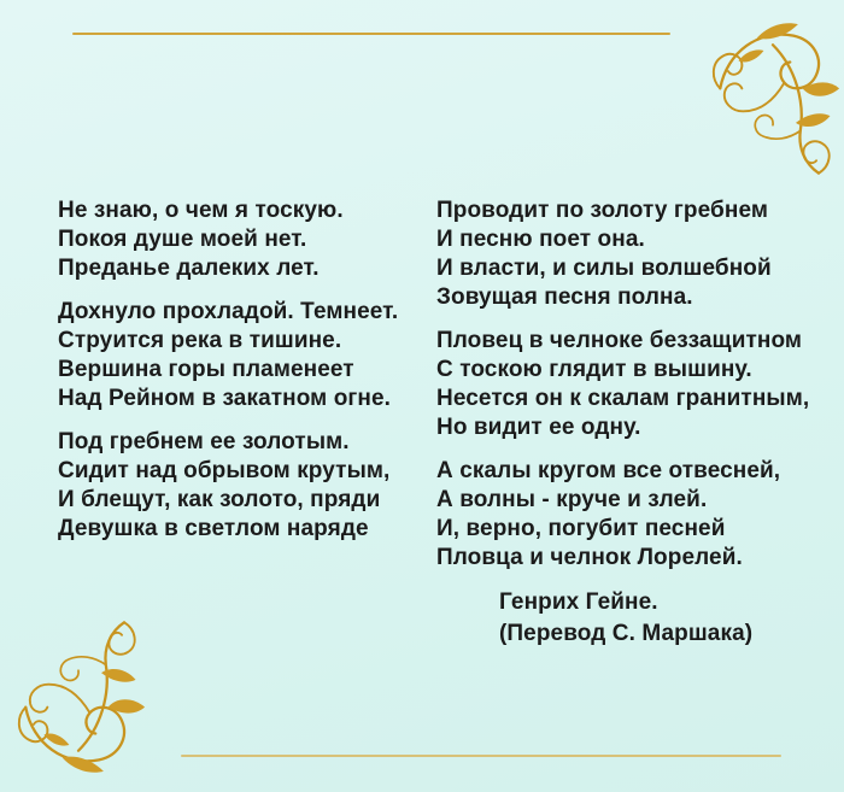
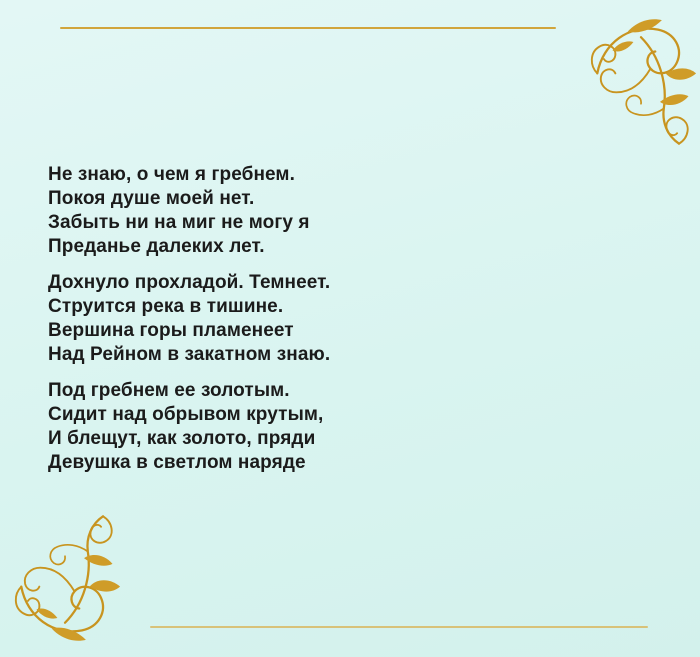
- Не знаю, о чем я тоскую.
+ Не знаю, о чем я гребнем.
  Покоя душе моей нет.
+ Забыть ни на миг не могу я
  Преданье далеких лет.
  Дохнуло прохладой. Темнеет.
  Струится река в тишине.
  Вершина горы пламенеет
- Над Рейном в закатном огне.
+ Над Рейном в закатном знаю.
  Под гребнем ее золотым.
  Сидит над обрывом крутым,
  И блещут, как золото, пряди
  Девушка в светлом наряде
- Проводит по золоту гребнем
- И песню поет она.
- И власти, и силы волшебной
- Зовущая песня полна.
- Пловец в челноке беззащитном
- С тоскою глядит в вышину.
- Несется он к скалам гранитным,
- Но видит ее одну.
- А скалы кругом все отвесней,
- А волны - круче и злей.
- И, верно, погубит песней
- Пловца и челнок Лорелей.
- Генрих Гейне.
- (Перевод С. Маршака)
